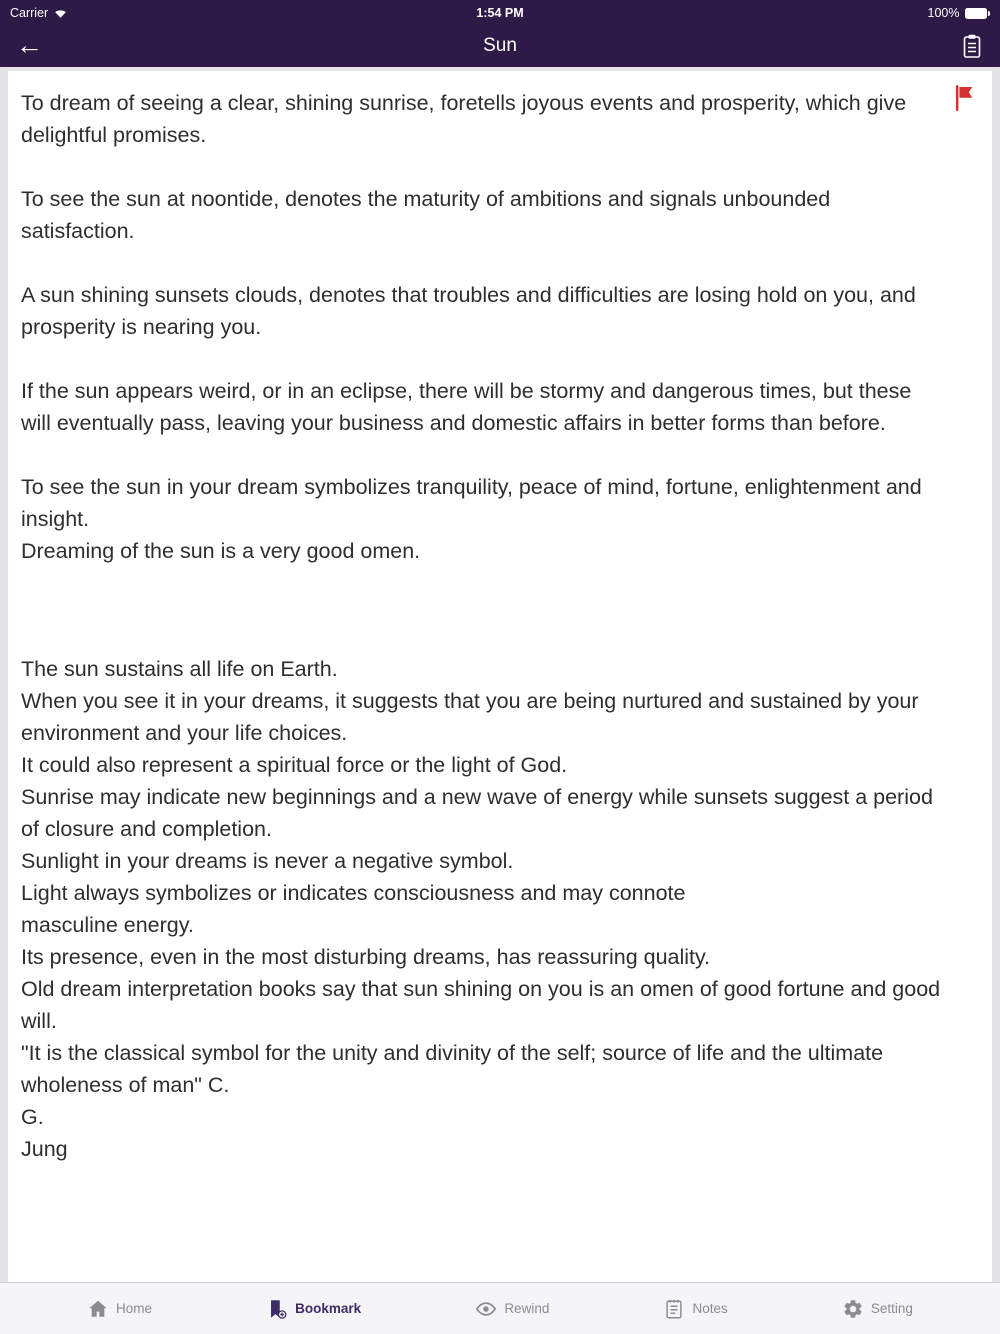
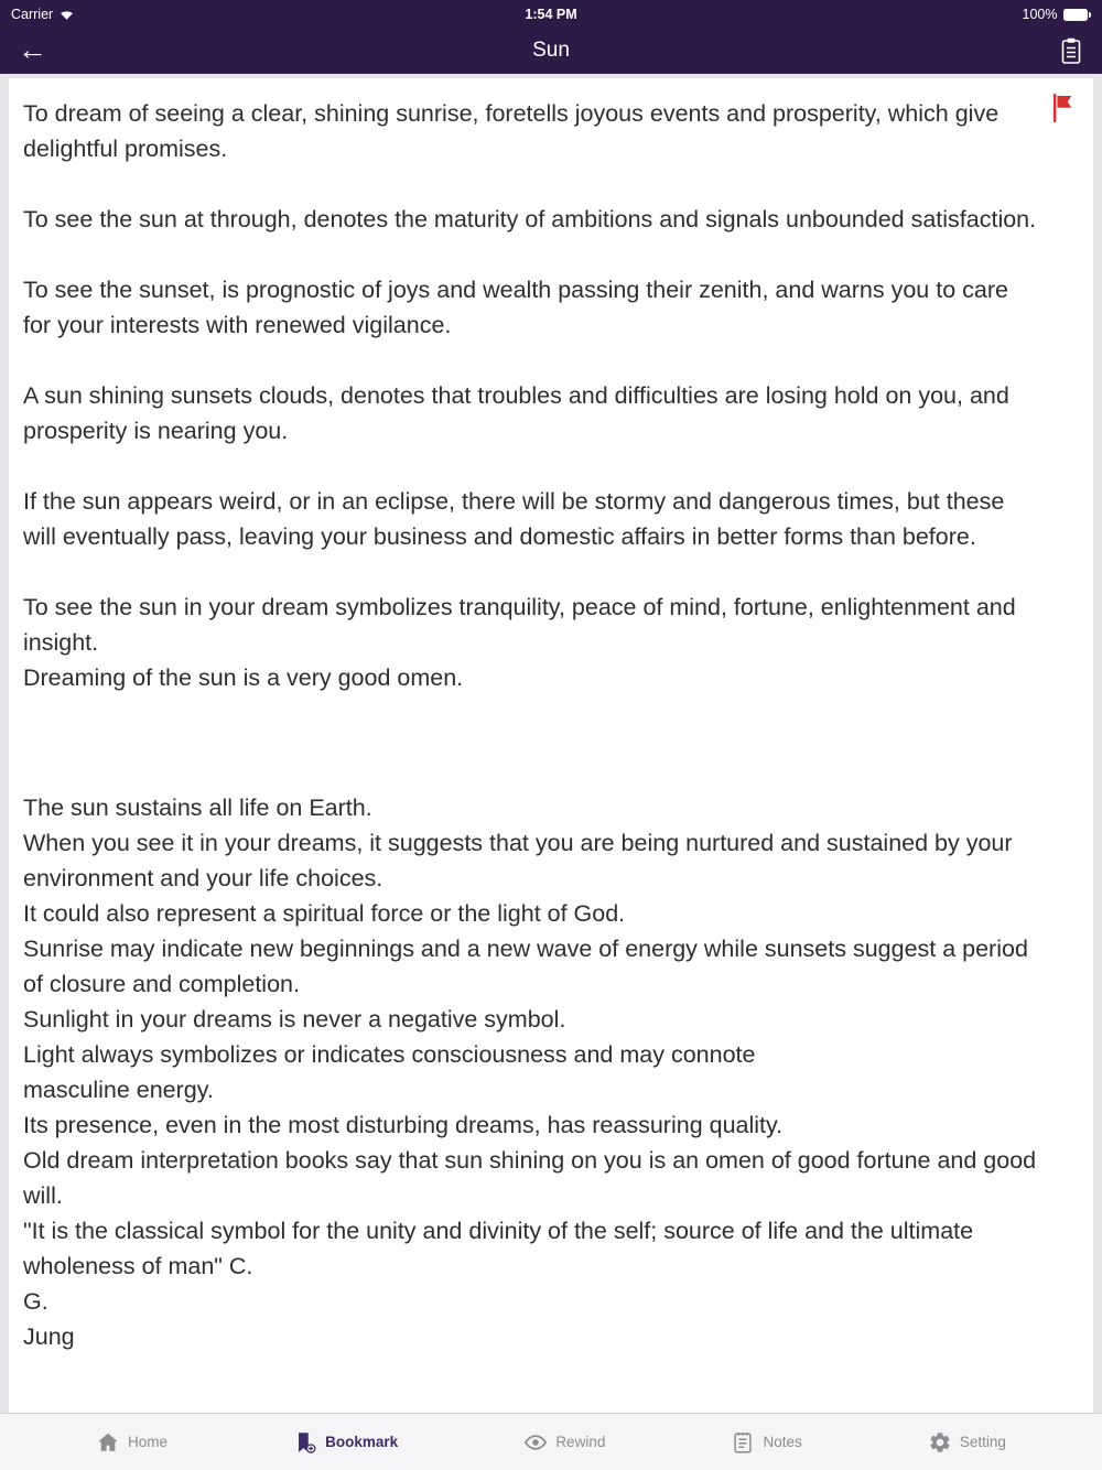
  Carrier
  1:54 PM
  100%
  ←
  Sun
  To dream of seeing a clear, shining sunrise, foretells joyous events and prosperity, which give delightful promises.
- To see the sun at noontide, denotes the maturity of ambitions and signals unbounded satisfaction.
+ To see the sun at through, denotes the maturity of ambitions and signals unbounded satisfaction.
+ To see the sunset, is prognostic of joys and wealth passing their zenith, and warns you to care for your interests with renewed vigilance.
  A sun shining sunsets clouds, denotes that troubles and difficulties are losing hold on you, and prosperity is nearing you.
  If the sun appears weird, or in an eclipse, there will be stormy and dangerous times, but these will eventually pass, leaving your business and domestic affairs in better forms than before.
  To see the sun in your dream symbolizes tranquility, peace of mind, fortune, enlightenment and insight.
  Dreaming of the sun is a very good omen.
  The sun sustains all life on Earth.
  When you see it in your dreams, it suggests that you are being nurtured and sustained by your environment and your life choices.
  It could also represent a spiritual force or the light of God.
  Sunrise may indicate new beginnings and a new wave of energy while sunsets suggest a period of closure and completion.
  Sunlight in your dreams is never a negative symbol.
  Light always symbolizes or indicates consciousness and may connote
  masculine energy.
  Its presence, even in the most disturbing dreams, has reassuring quality.
  Old dream interpretation books say that sun shining on you is an omen of good fortune and good will.
  "It is the classical symbol for the unity and divinity of the self; source of life and the ultimate wholeness of man" C.
  G.
  Jung
  Home
  Bookmark
  Rewind
  Notes
  Setting
